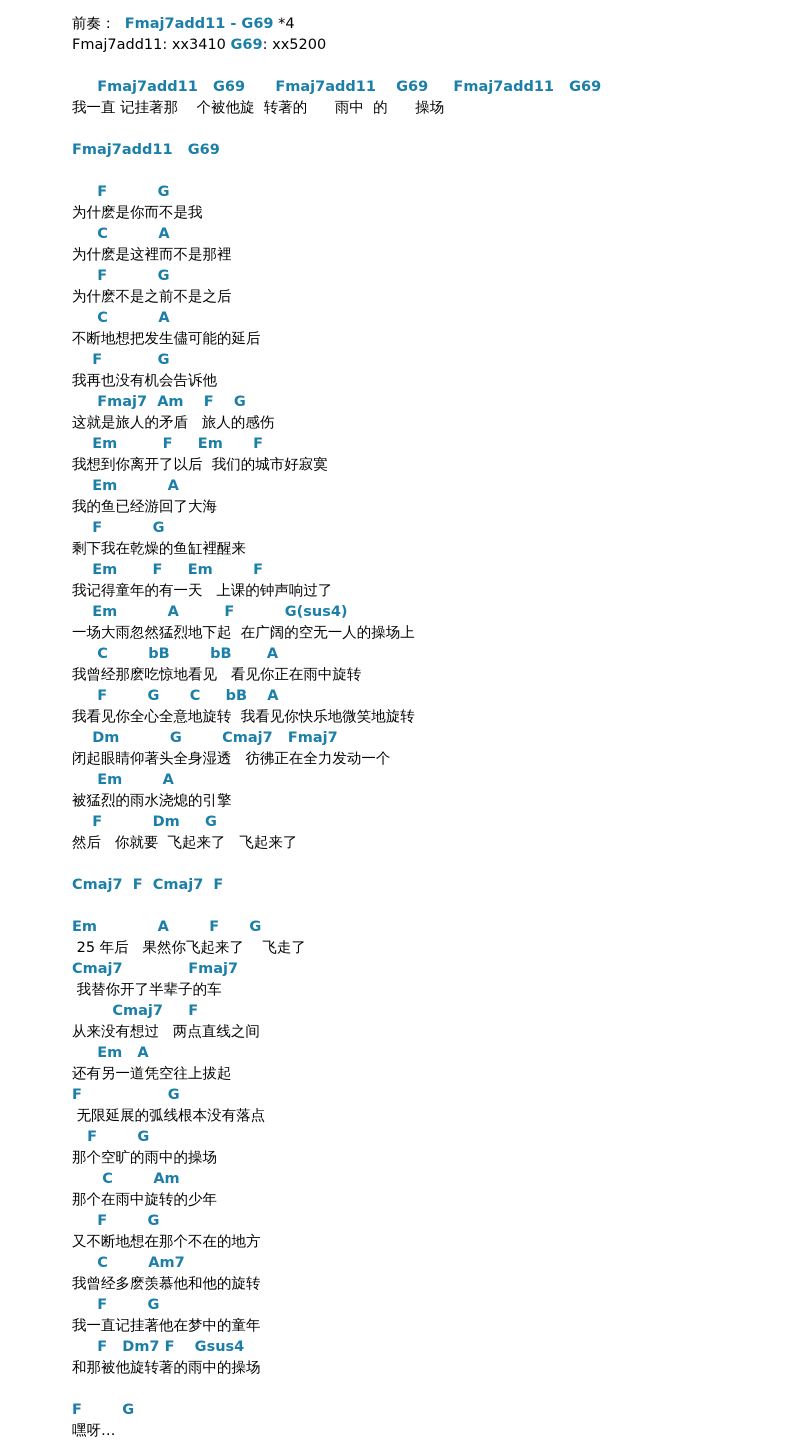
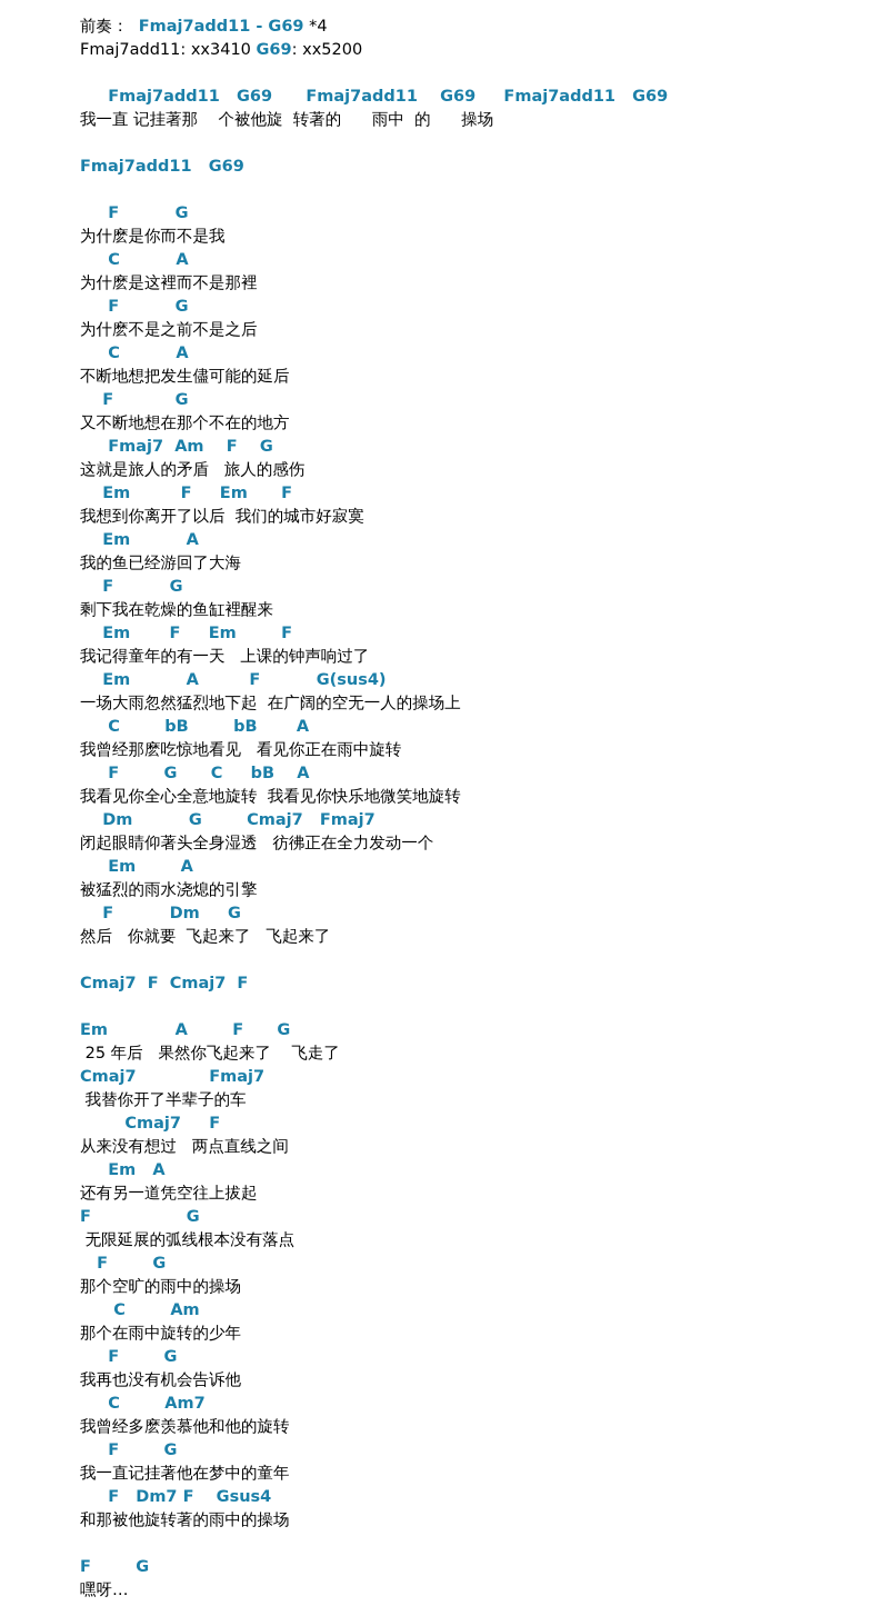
  前奏： Fmaj7add11 - G69 *4
  Fmaj7add11: xx3410 G69: xx5200
  Fmaj7add11 G69 Fmaj7add11 G69 Fmaj7add11 G69
  我一直 记挂著那 个被他旋 转著的 雨中 的 操场
  Fmaj7add11 G69
  F G
  为什麽是你而不是我
  C A
  为什麽是这裡而不是那裡
  F G
  为什麽不是之前不是之后
  C A
  不断地想把发生儘可能的延后
  F G
- 我再也没有机会告诉他
+ 又不断地想在那个不在的地方
  Fmaj7 Am F G
  这就是旅人的矛盾 旅人的感伤
  Em F Em F
  我想到你离开了以后 我们的城市好寂寞
  Em A
  我的鱼已经游回了大海
  F G
  剩下我在乾燥的鱼缸裡醒来
  Em F Em F
  我记得童年的有一天 上课的钟声响过了
  Em A F G(sus4)
  一场大雨忽然猛烈地下起 在广阔的空无一人的操场上
  C bB bB A
  我曾经那麽吃惊地看见 看见你正在雨中旋转
  F G C bB A
  我看见你全心全意地旋转 我看见你快乐地微笑地旋转
  Dm G Cmaj7 Fmaj7
  闭起眼睛仰著头全身湿透 彷彿正在全力发动一个
  Em A
  被猛烈的雨水浇熄的引擎
  F Dm G
  然后 你就要 飞起来了 飞起来了
  Cmaj7 F Cmaj7 F
  Em A F G
  25 年后 果然你飞起来了 飞走了
  Cmaj7 Fmaj7
  我替你开了半辈子的车
  Cmaj7 F
  从来没有想过 两点直线之间
  Em A
  还有另一道凭空往上拔起
  F G
  无限延展的弧线根本没有落点
  F G
  那个空旷的雨中的操场
  C Am
  那个在雨中旋转的少年
  F G
- 又不断地想在那个不在的地方
+ 我再也没有机会告诉他
  C Am7
  我曾经多麽羡慕他和他的旋转
  F G
  我一直记挂著他在梦中的童年
  F Dm7 F Gsus4
  和那被他旋转著的雨中的操场
  F G
  嘿呀…
